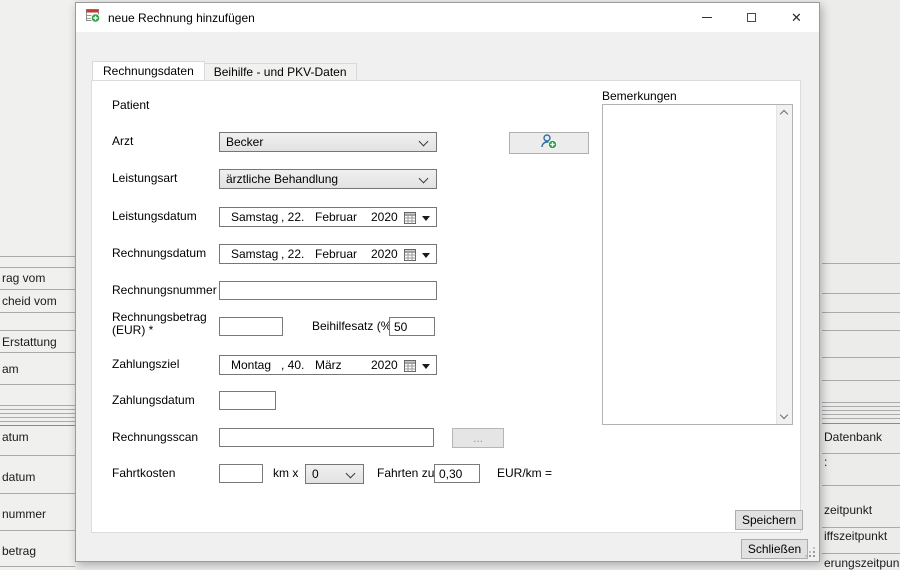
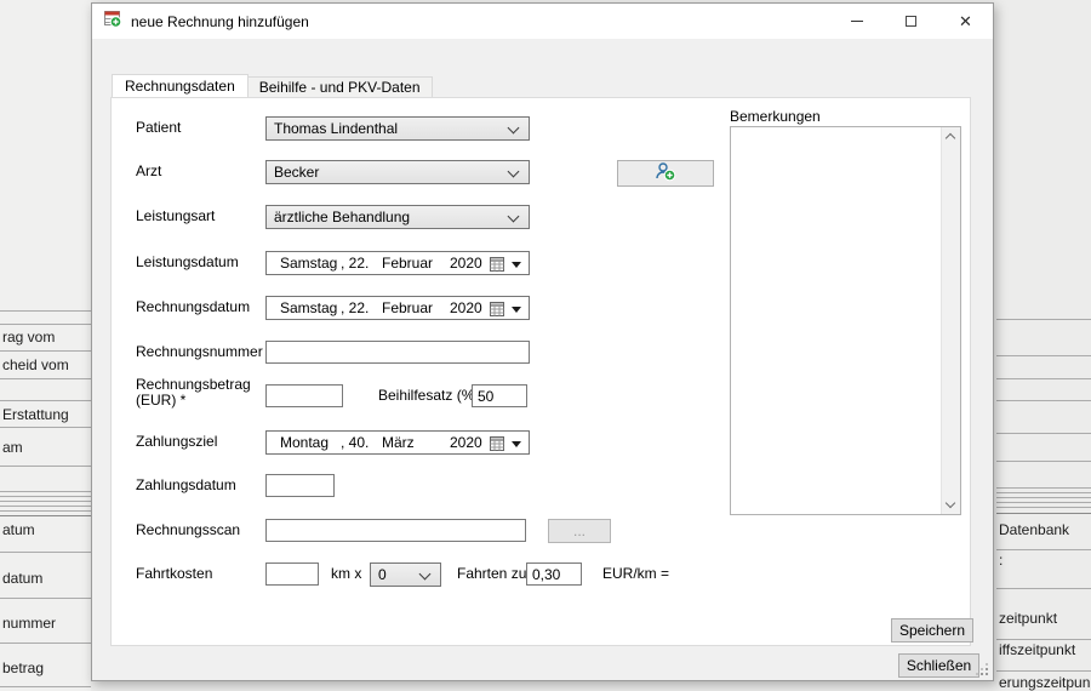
  rag vom
  cheid vom
  Erstattung
  am
  atum
  datum
  nummer
  betrag
  Datenbank
  :
  zeitpunkt
  iffszeitpunkt
  erungszeitpun
  neue Rechnung hinzufügen
  ✕
  Rechnungsdaten
  Beihilfe - und PKV-Daten
  Patient
+ Thomas Lindenthal
  Arzt
  Becker
  Leistungsart
  ärztliche Behandlung
  Leistungsdatum
  Samstag
  , 22.
  Februar
  2020
  Rechnungsdatum
  Samstag
  , 22.
  Februar
  2020
  Rechnungsnummer
  Rechnungsbetrag
  (EUR) *
  Beihilfesatz (%
  50
  Zahlungsziel
  Montag
  , 40.
  März
  2020
  Zahlungsdatum
  Rechnungsscan
  ...
  Fahrtkosten
  km x
  0
  Fahrten zu
  0,30
  EUR/km =
  Bemerkungen
  Speichern
  Schließen
